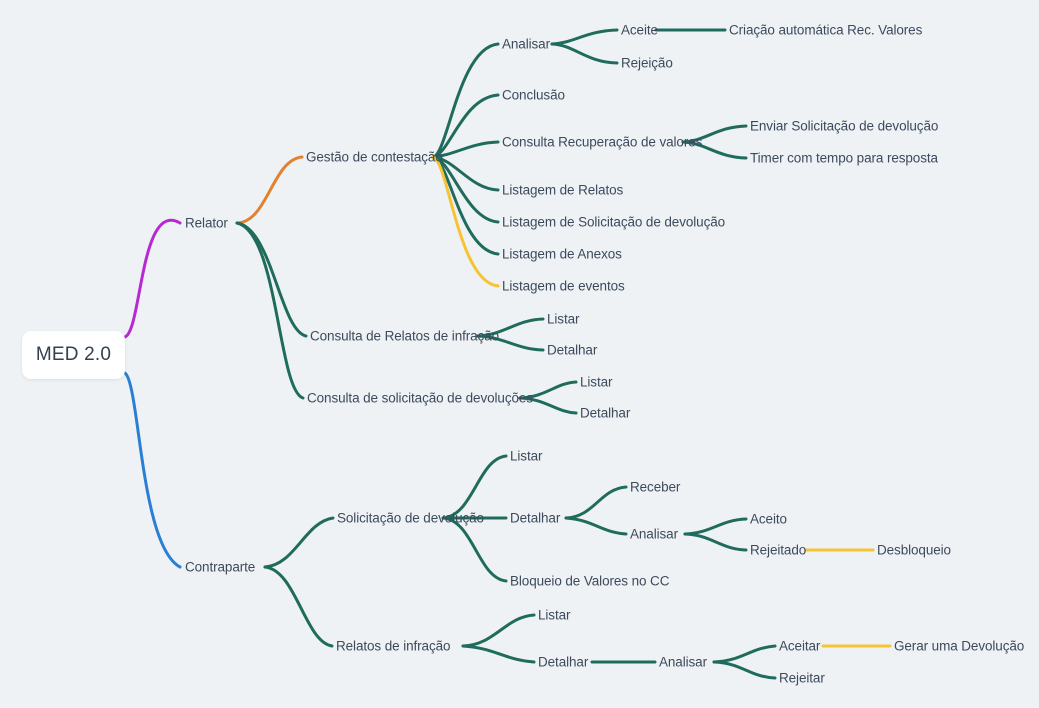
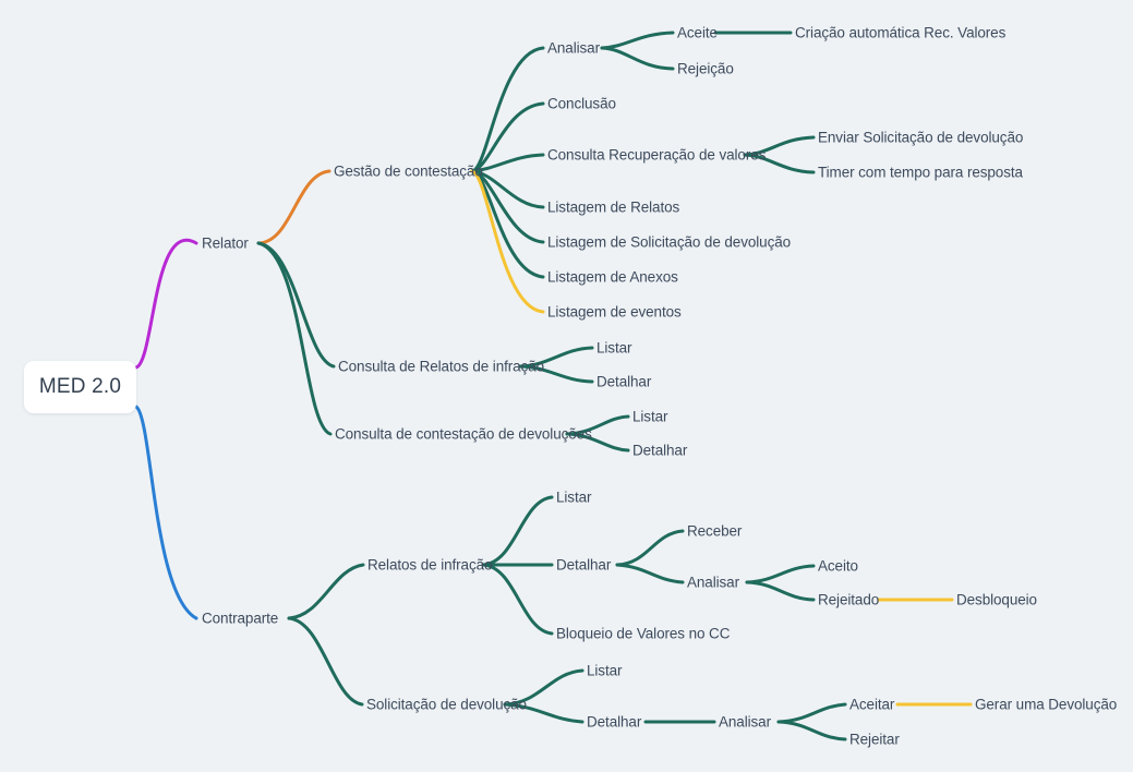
  MED 2.0
  Relator
  Gestão de contestação
  Analisar
  Aceite
  Criação automática Rec. Valores
  Rejeição
  Conclusão
  Consulta Recuperação de valores
  Enviar Solicitação de devolução
  Timer com tempo para resposta
  Listagem de Relatos
  Listagem de Solicitação de devolução
  Listagem de Anexos
  Listagem de eventos
  Consulta de Relatos de infração
  Listar
  Detalhar
- Consulta de solicitação de devoluções
+ Consulta de contestação de devoluções
  Listar
  Detalhar
  Contraparte
- Solicitação de devolução
+ Relatos de infração
  Listar
  Detalhar
  Receber
  Analisar
  Aceito
  Rejeitado
  Desbloqueio
  Bloqueio de Valores no CC
- Relatos de infração
+ Solicitação de devolução
  Listar
  Detalhar
  Analisar
  Aceitar
  Gerar uma Devolução
  Rejeitar
